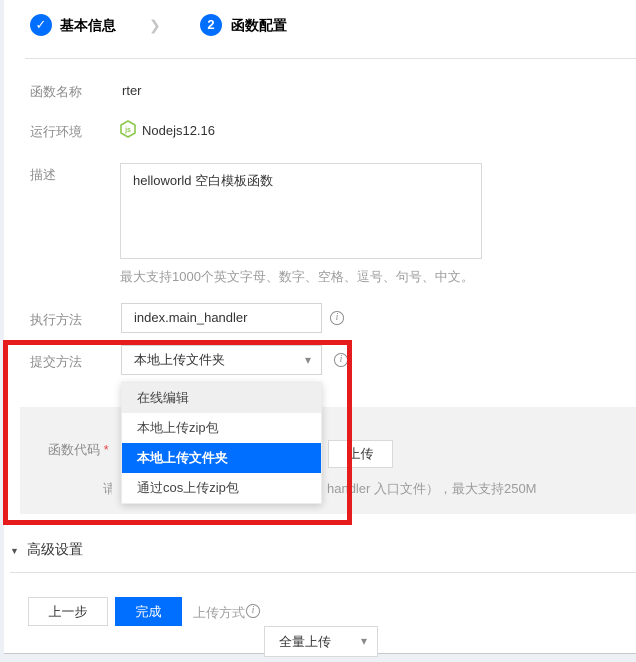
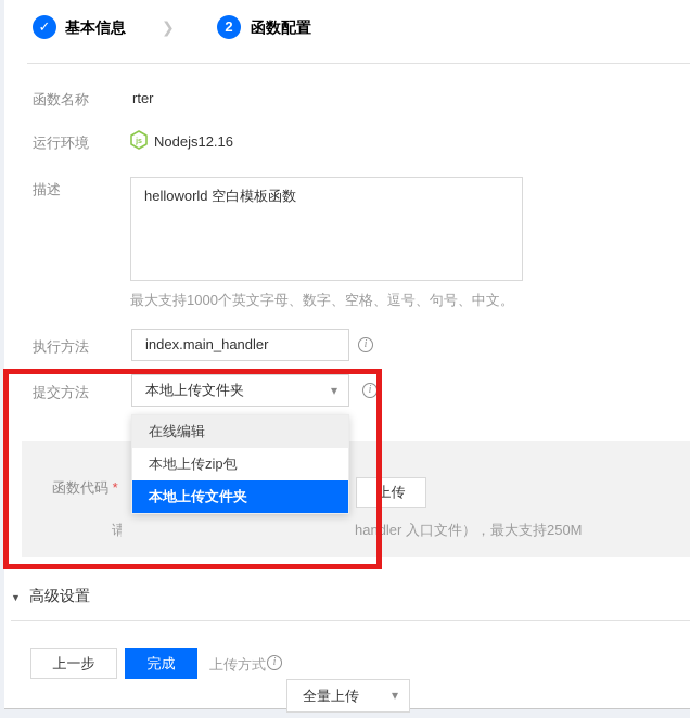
  ✓
  基本信息
  ❯
  2
  函数配置
  函数名称
  rter
  运行环境
  Nodejs12.16
  描述
  helloworld 空白模板函数
  最大支持1000个英文字母、数字、空格、逗号、句号、中文。
  执行方法
  index.main_handler
  i
  提交方法
  本地上传文件夹
  ▾
  i
  函数代码 *
  上传
  请
  handler 入口文件），最大支持250M
  在线编辑
  本地上传zip包
  本地上传文件夹
- 通过cos上传zip包
  ▼
  高级设置
  上一步
  完成
  上传方式
  i
  全量上传
  ▾
